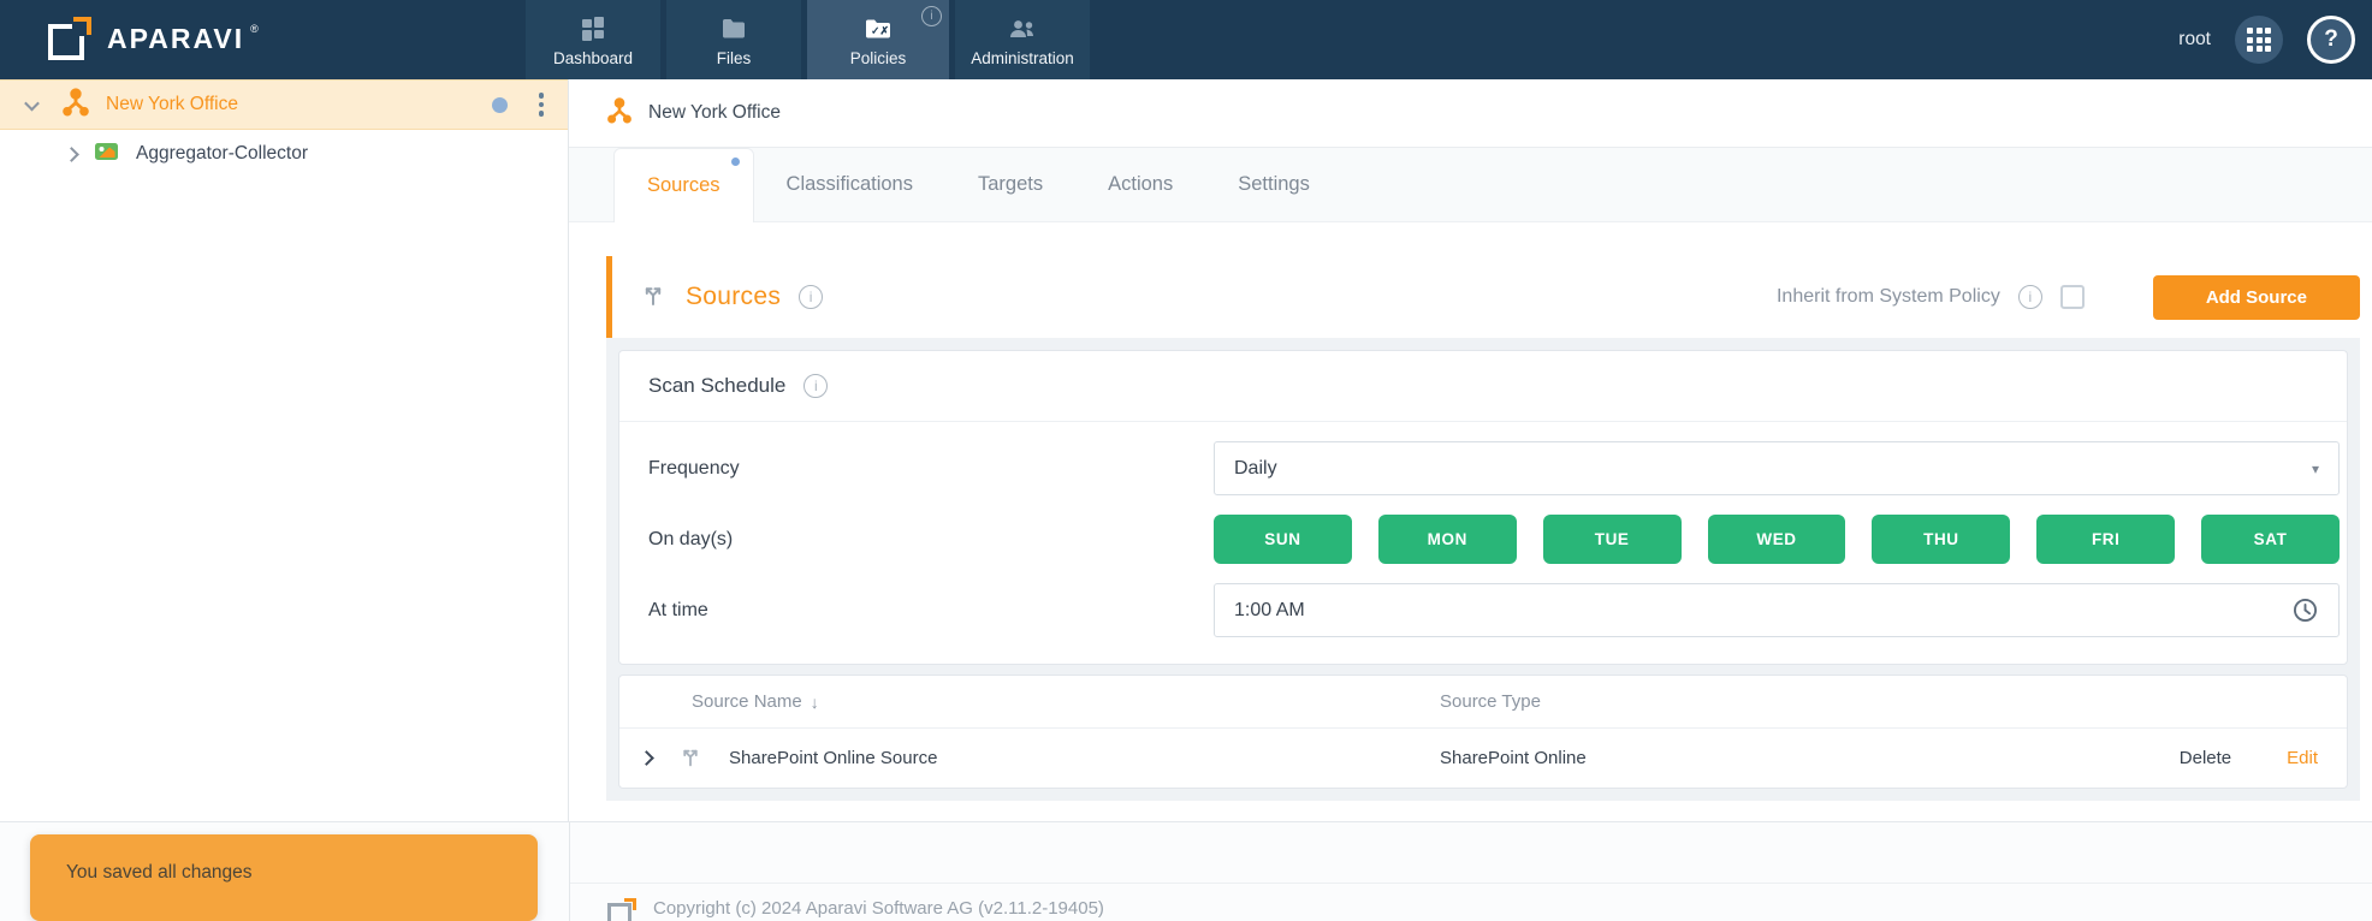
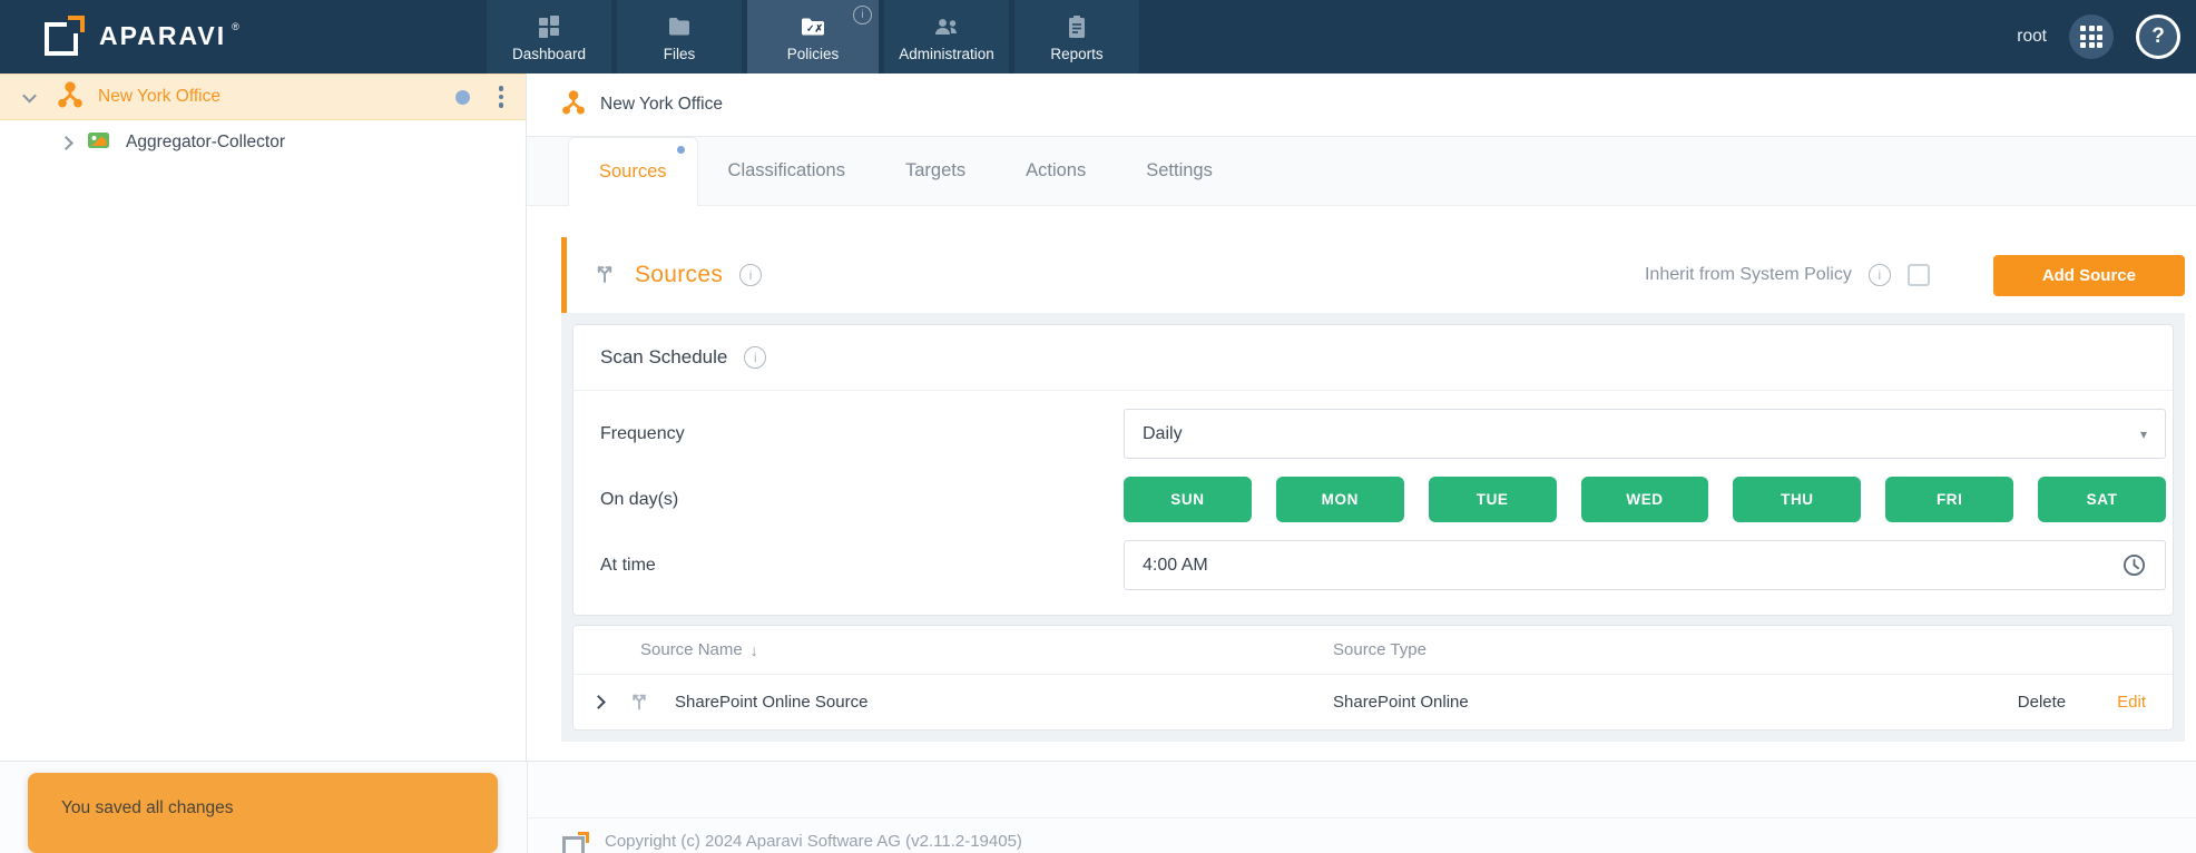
  APARAVI
  ®
  Dashboard
  Files
  i
  ✓✗
  Policies
  Administration
+ Reports
  root
  ?
  New York Office
  Aggregator-Collector
  New York Office
  Sources
  Classifications
  Targets
  Actions
  Settings
  Sources
  i
  Inherit from System Policy
  i
  Add Source
  Scan Schedule
  i
  Frequency
  Daily
  ▾
  On day(s)
  SUN
  MON
  TUE
  WED
  THU
  FRI
  SAT
  At time
- 1:00 AM
+ 4:00 AM
  Source Name
  ↓
  Source Type
  SharePoint Online Source
  SharePoint Online
  Delete
  Edit
  Copyright (c) 2024 Aparavi Software AG (v2.11.2-19405)
  You saved all changes
